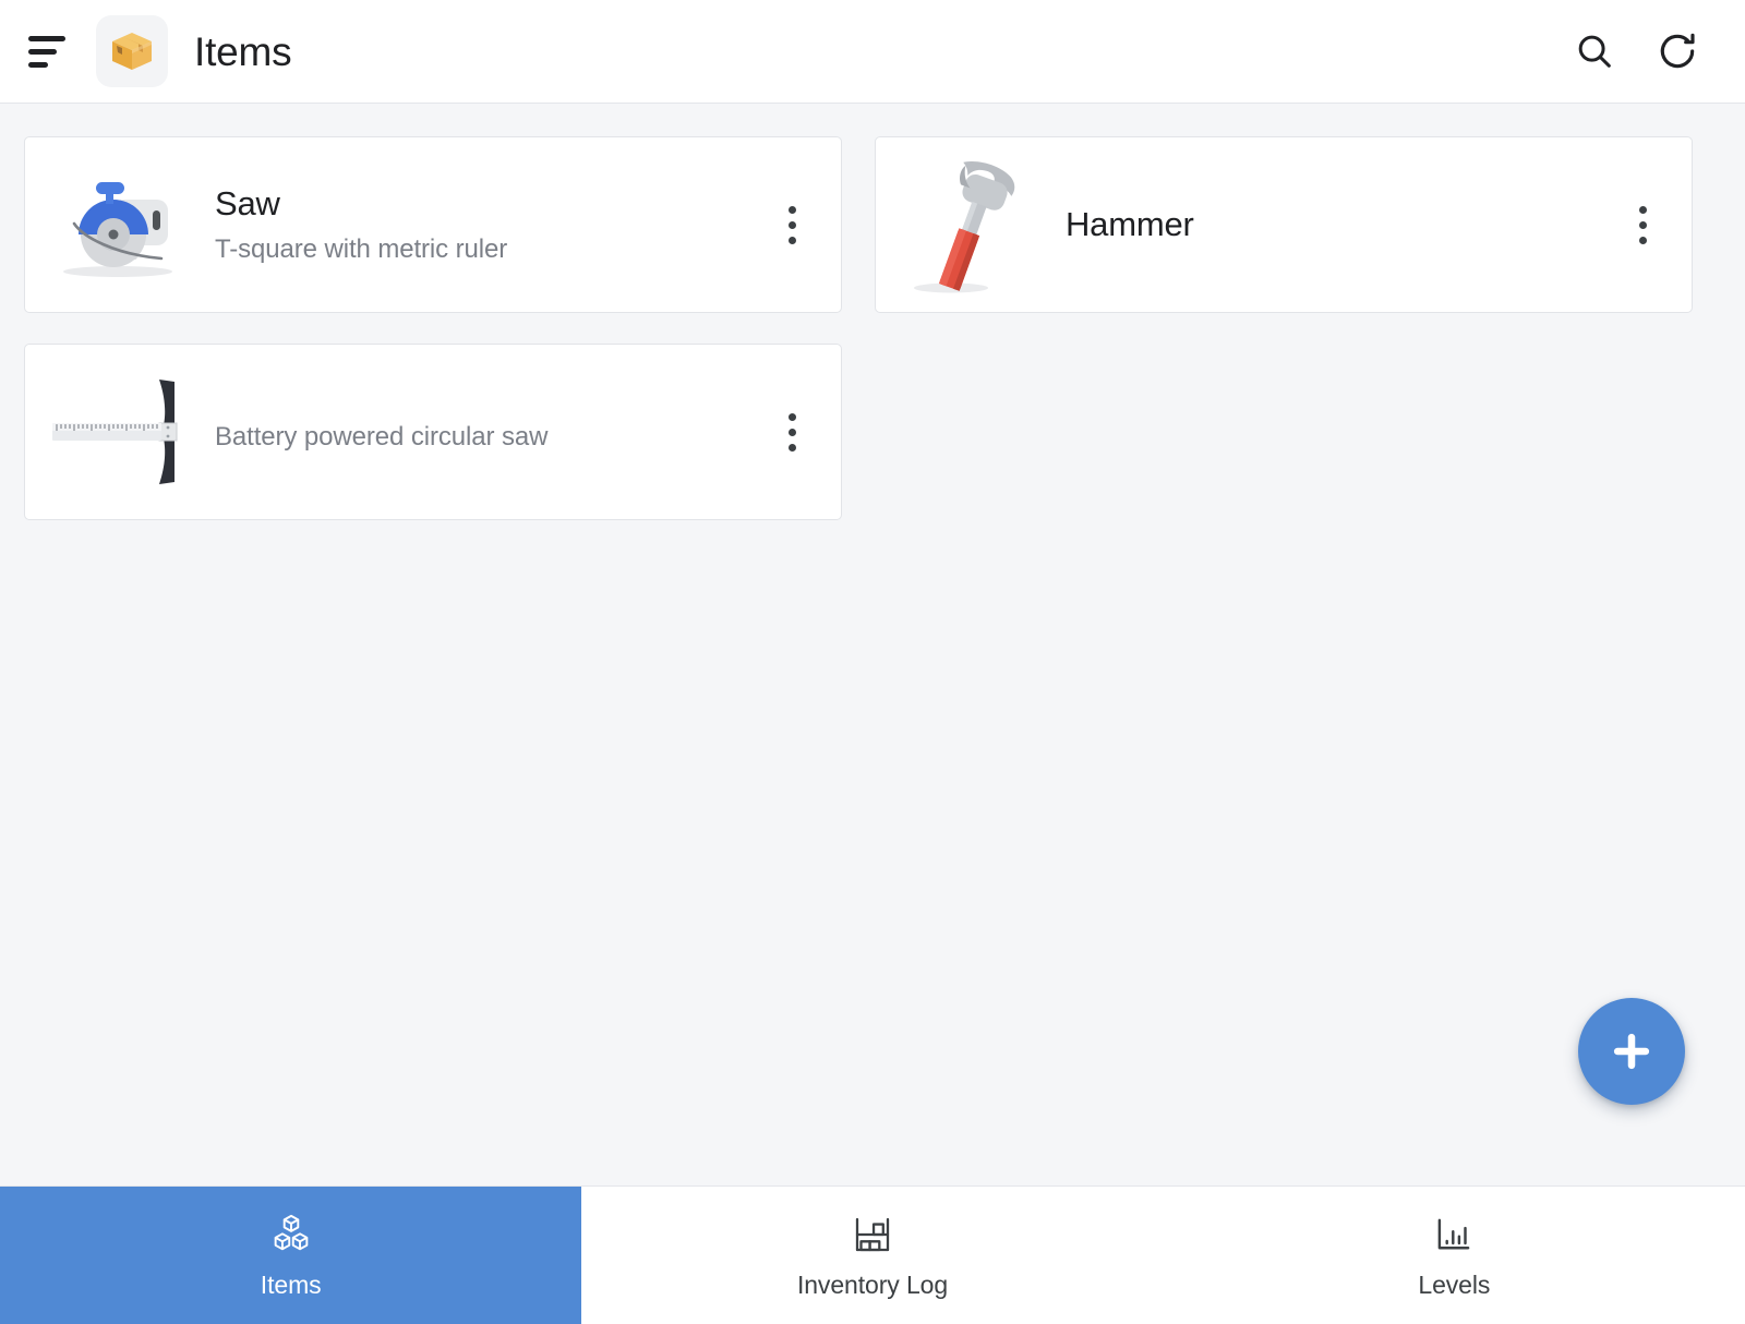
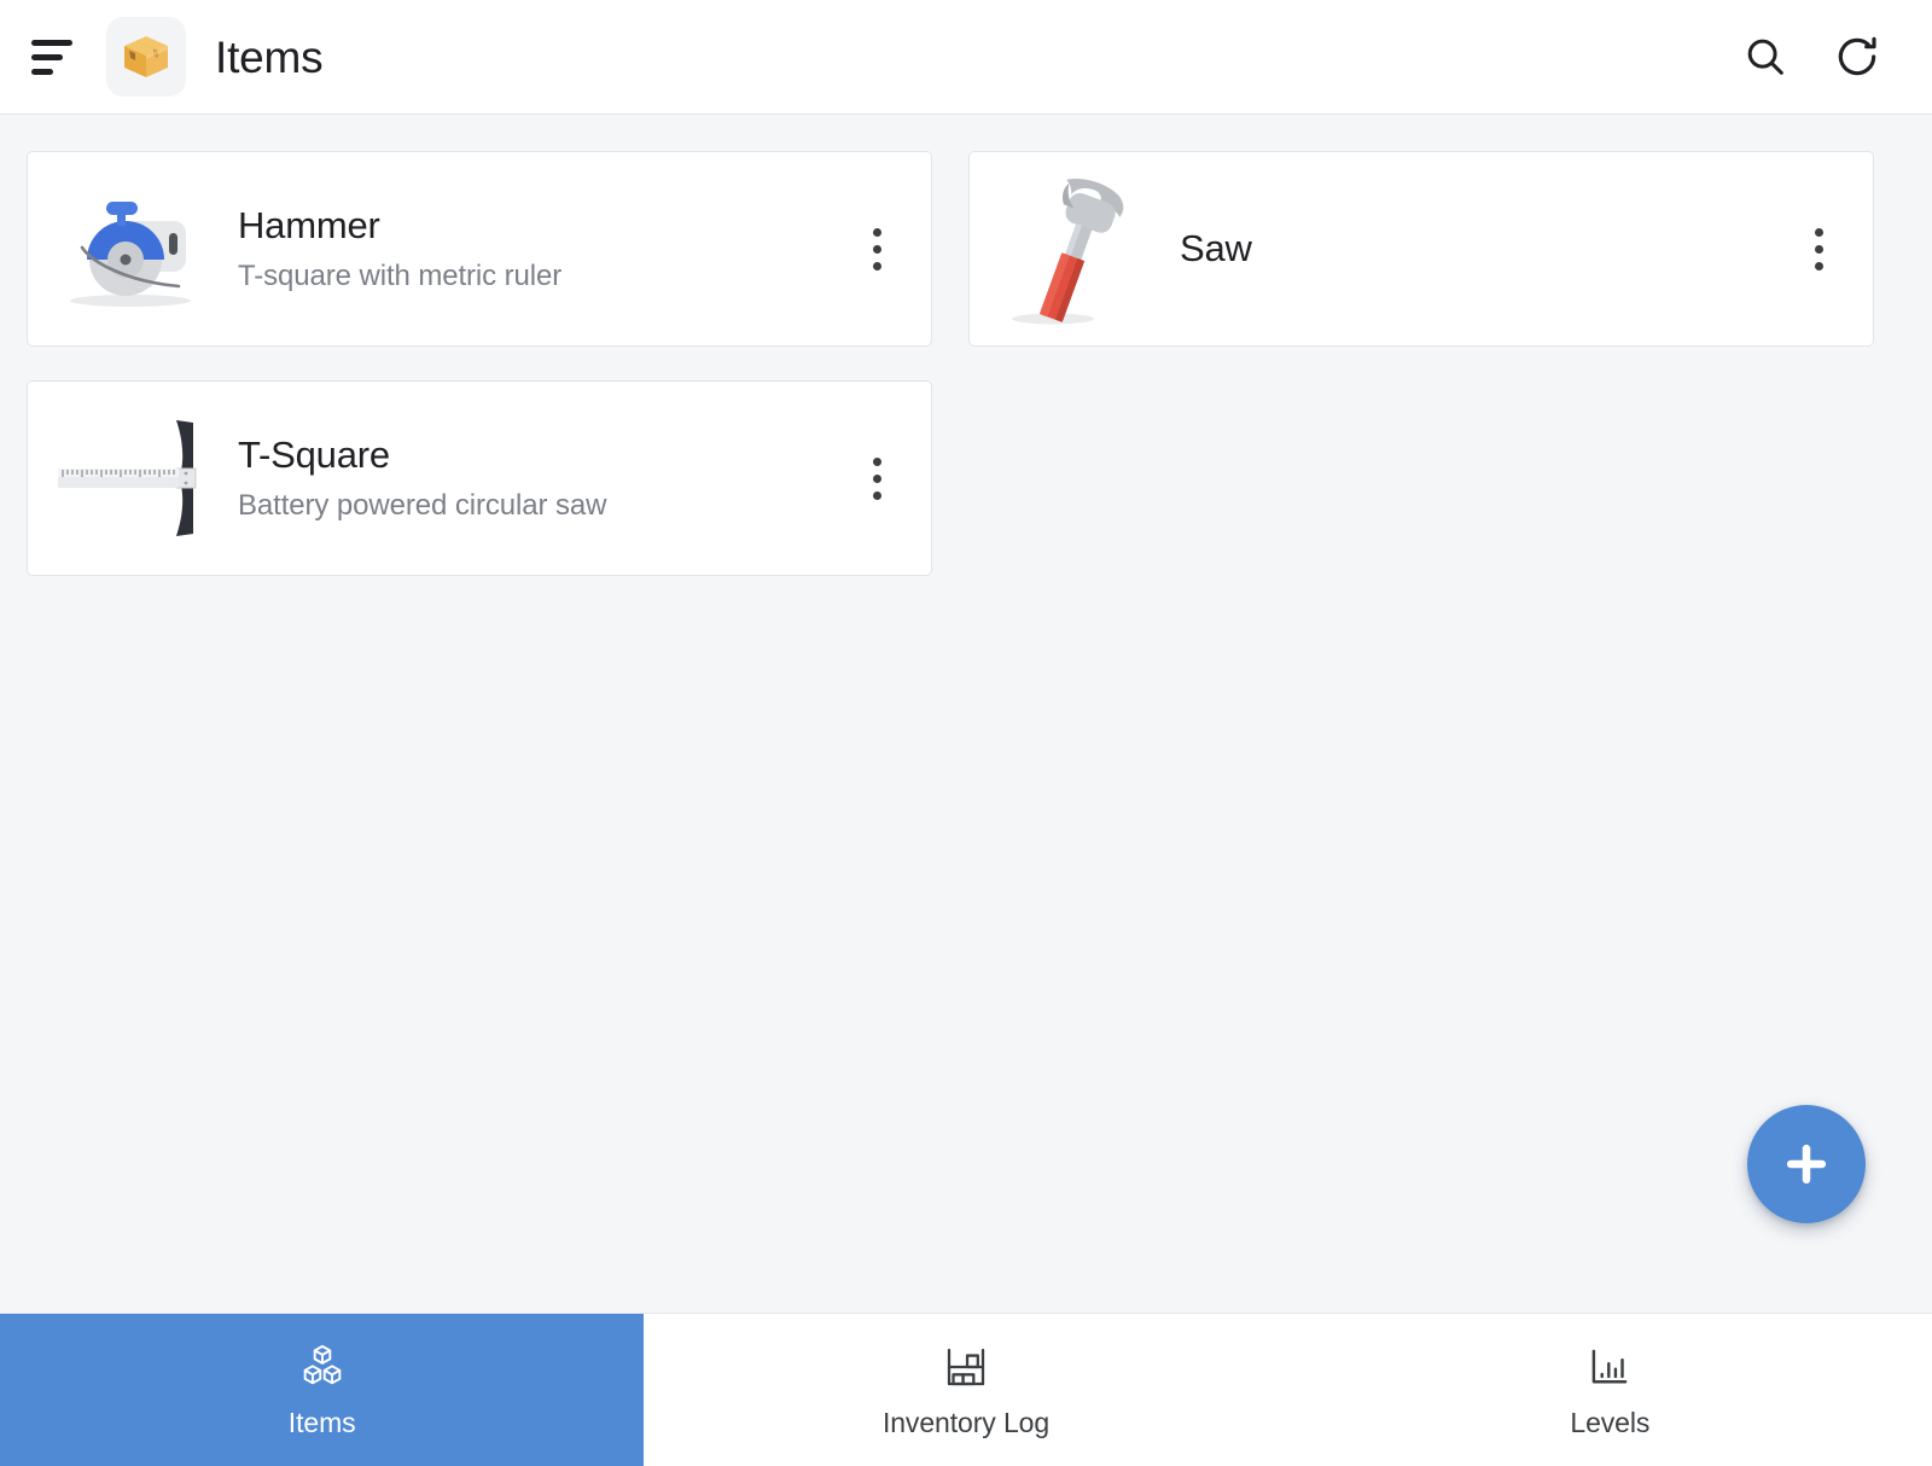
  Items
- Saw
+ Hammer
  T-square with metric ruler
- Hammer
+ Saw
+ T-Square
  Battery powered circular saw
  Items
  Inventory Log
  Levels
